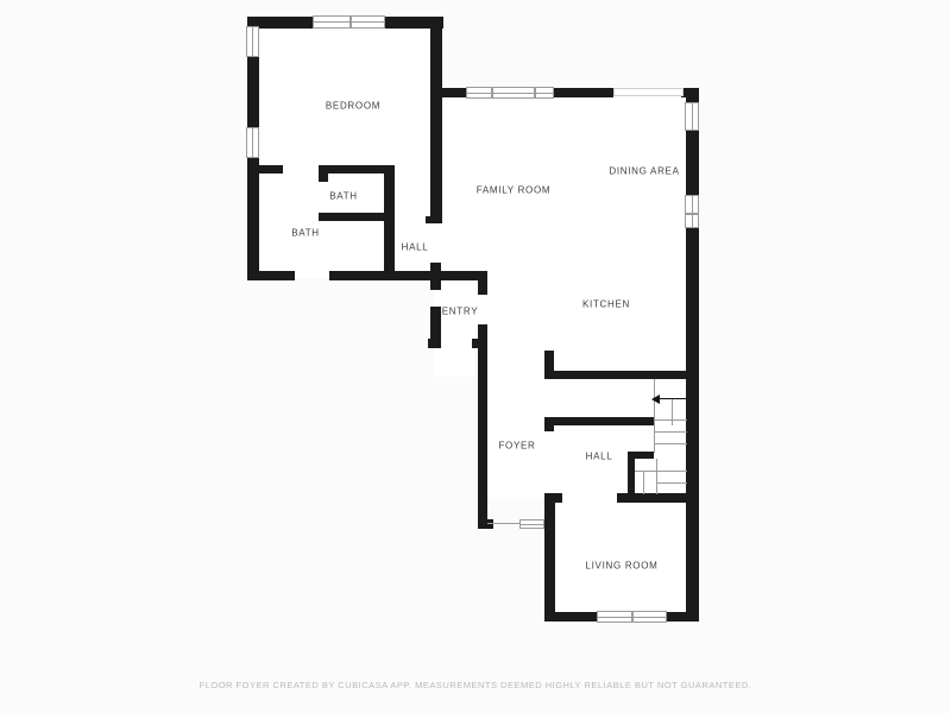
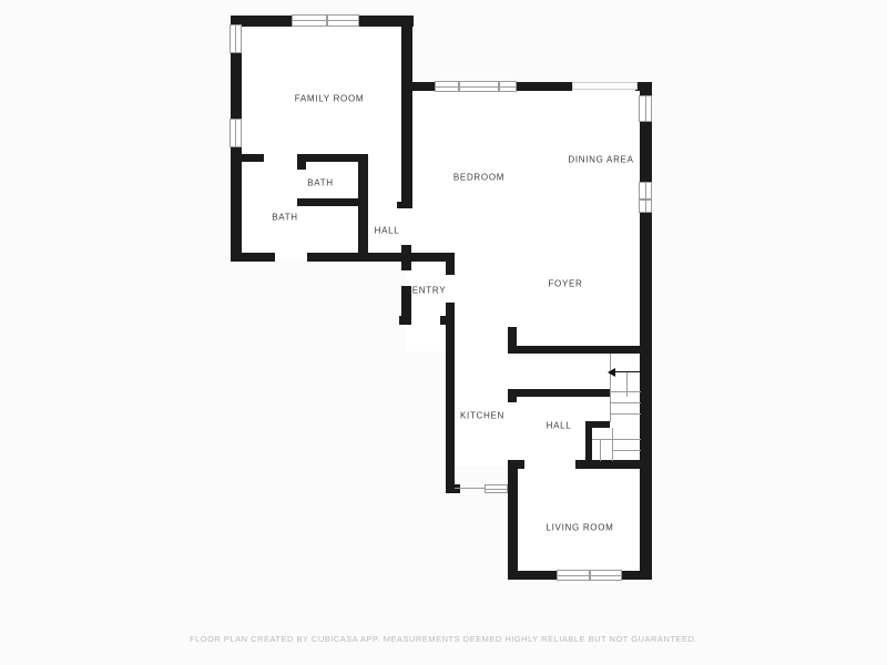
- BEDROOM
+ FAMILY ROOM
  BATH
  BATH
  HALL
- FAMILY ROOM
+ BEDROOM
  DINING AREA
- KITCHEN
+ FOYER
  ENTRY
- FOYER
+ KITCHEN
  HALL
  LIVING ROOM
- FLOOR FOYER CREATED BY CUBICASA APP. MEASUREMENTS DEEMED HIGHLY RELIABLE BUT NOT GUARANTEED.
+ FLOOR PLAN CREATED BY CUBICASA APP. MEASUREMENTS DEEMED HIGHLY RELIABLE BUT NOT GUARANTEED.
